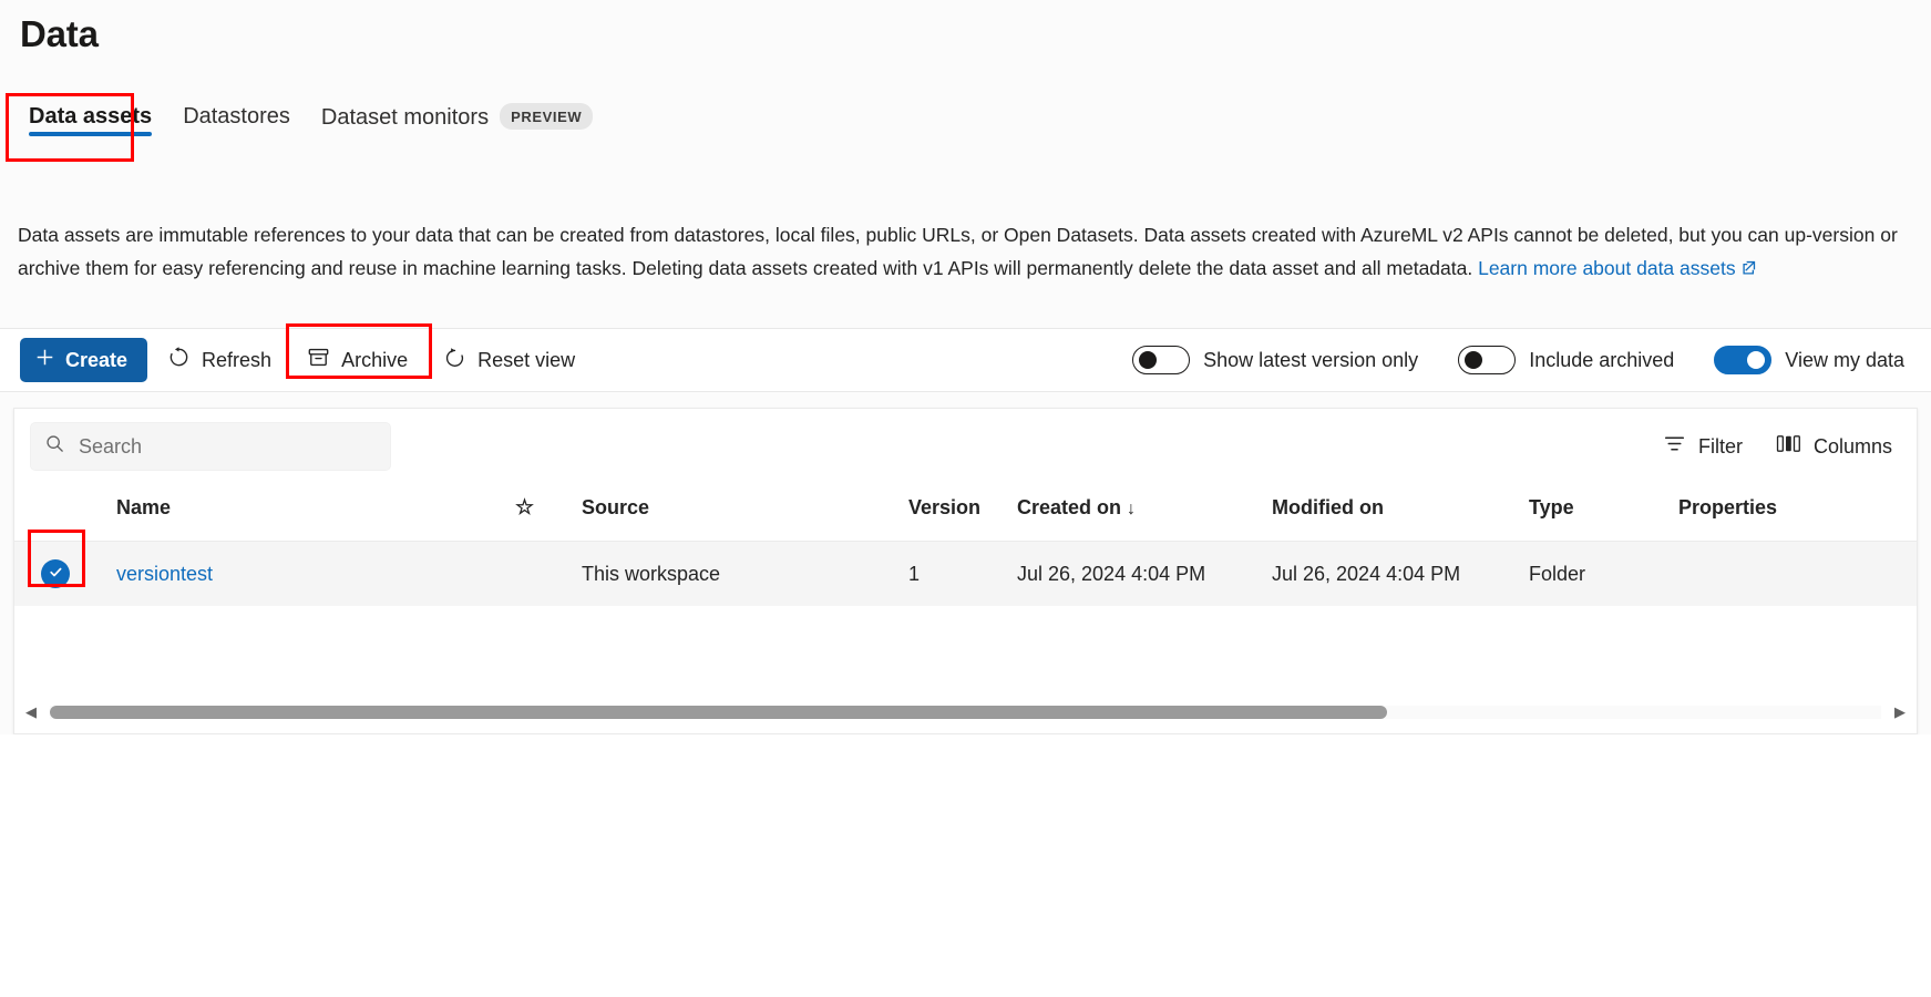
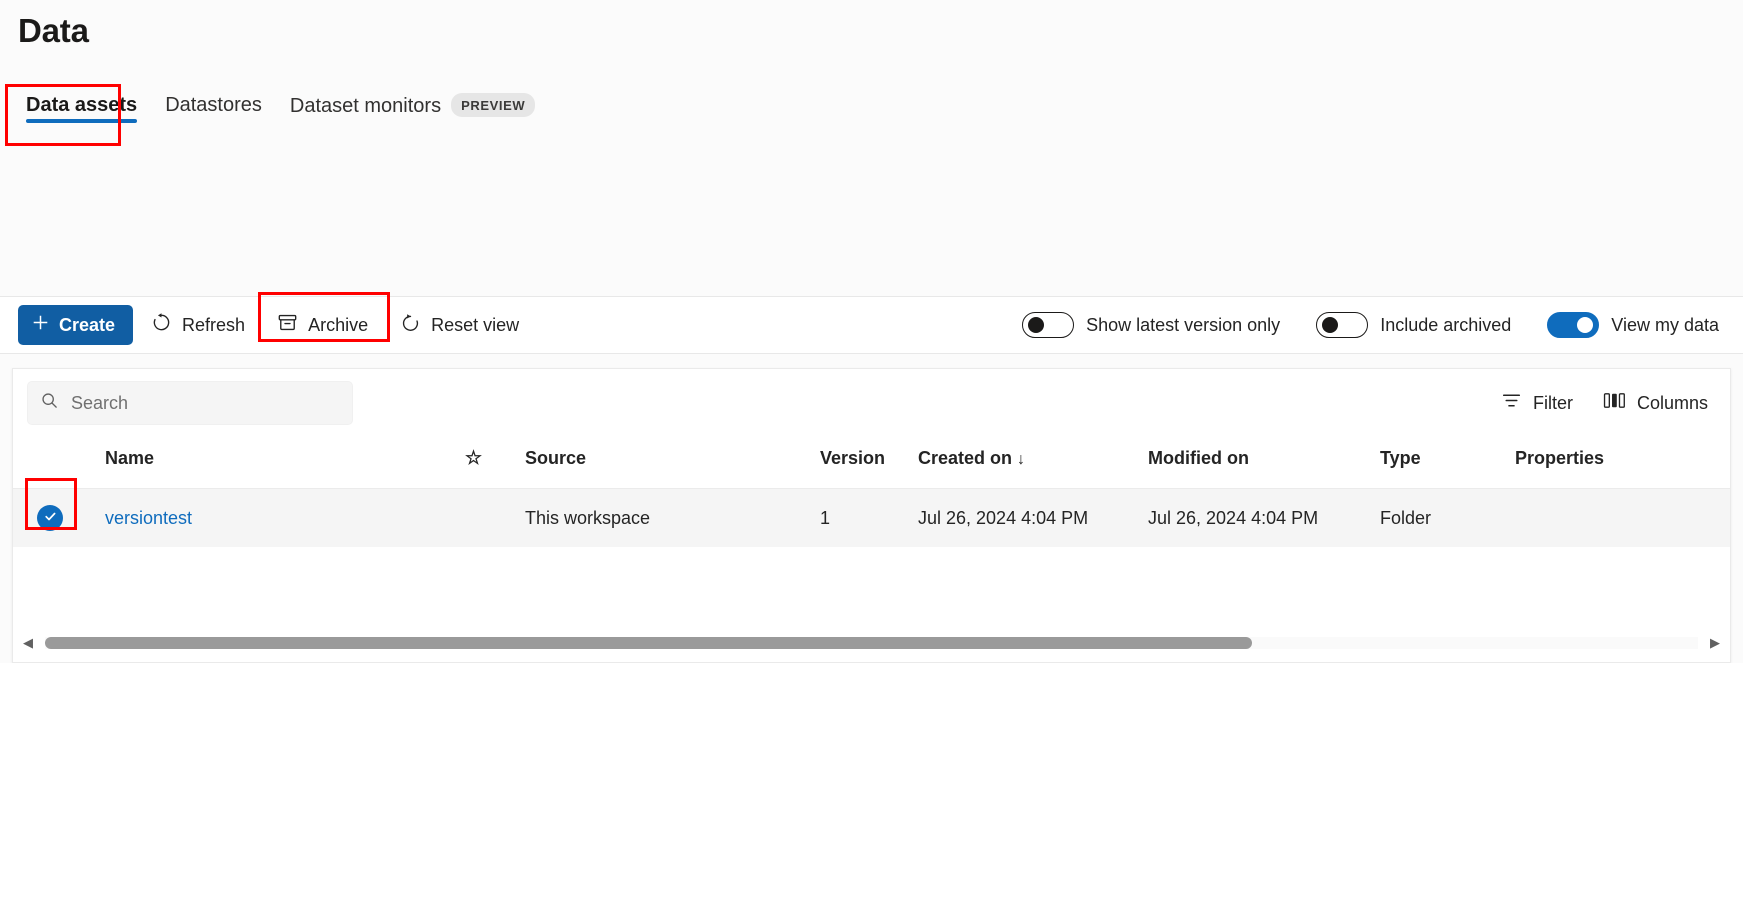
  Data
  Data assets
  Datastores
  Dataset monitors
  PREVIEW
- Data assets are immutable references to your data that can be created from datastores, local files, public URLs, or Open Datasets. Data assets created with AzureML v2 APIs cannot be deleted, but you can up-version or archive them for easy referencing and reuse in machine learning tasks. Deleting data assets created with v1 APIs will permanently delete the data asset and all metadata. Learn more about data assets
  Create
  Refresh
  Archive
  Reset view
  Show latest version only
  Include archived
  View my data
  Search
  Filter
  Columns
  	Name	☆	Source	Version	Created on ↓	Modified on	Type	Properties
  	versiontest		This workspace	1	Jul 26, 2024 4:04 PM	Jul 26, 2024 4:04 PM	Folder
  ◀
  ▶
